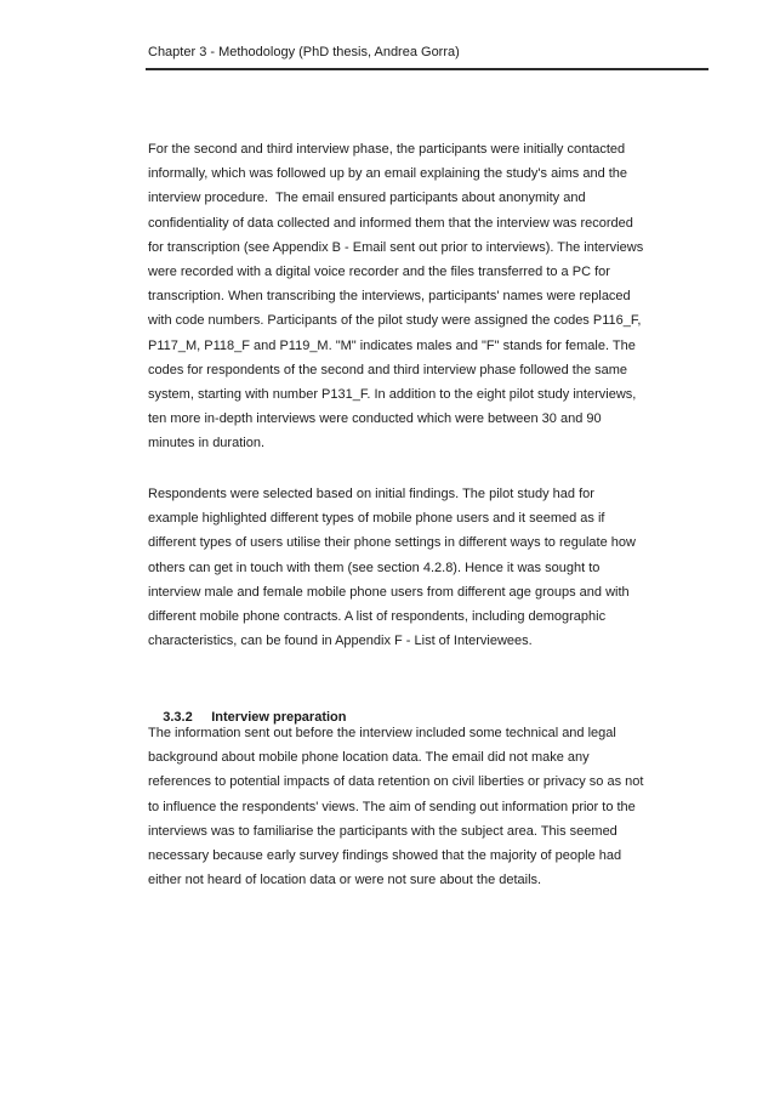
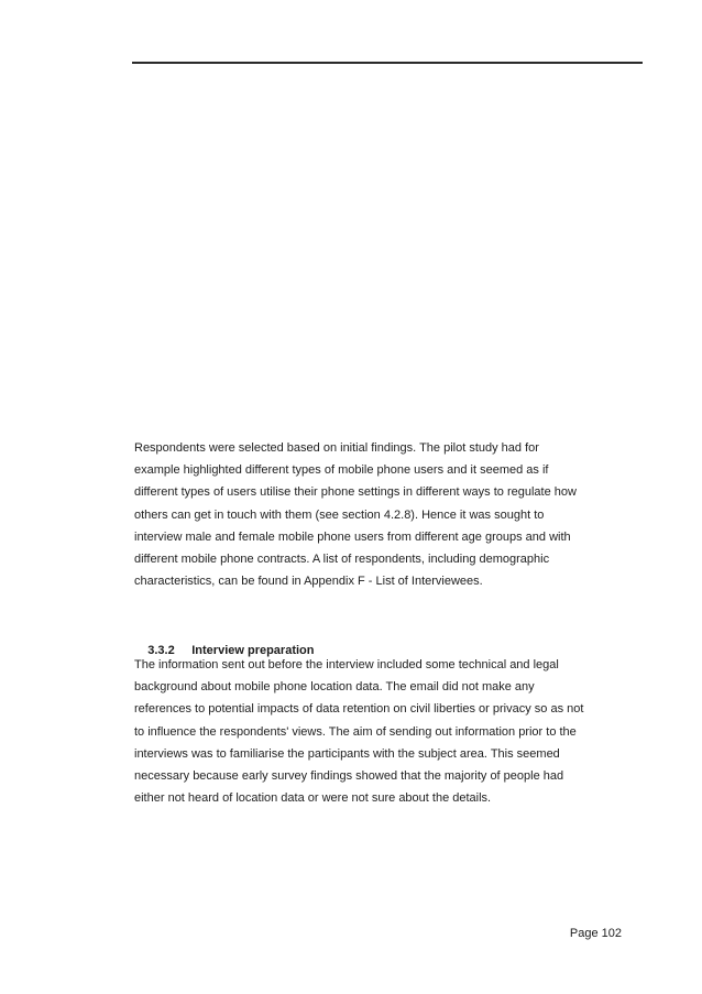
- Chapter 3 - Methodology (PhD thesis, Andrea Gorra)
- For the second and third interview phase, the participants were initially contacted
- informally, which was followed up by an email explaining the study's aims and the
- interview procedure. The email ensured participants about anonymity and
- confidentiality of data collected and informed them that the interview was recorded
- for transcription (see Appendix B - Email sent out prior to interviews). The interviews
- were recorded with a digital voice recorder and the files transferred to a PC for
- transcription. When transcribing the interviews, participants' names were replaced
- with code numbers. Participants of the pilot study were assigned the codes P116_F,
- P117_M, P118_F and P119_M. "M" indicates males and "F" stands for female. The
- codes for respondents of the second and third interview phase followed the same
- system, starting with number P131_F. In addition to the eight pilot study interviews,
- ten more in-depth interviews were conducted which were between 30 and 90
- minutes in duration.
  Respondents were selected based on initial findings. The pilot study had for
  example highlighted different types of mobile phone users and it seemed as if
  different types of users utilise their phone settings in different ways to regulate how
  others can get in touch with them (see section 4.2.8). Hence it was sought to
  interview male and female mobile phone users from different age groups and with
  different mobile phone contracts. A list of respondents, including demographic
  characteristics, can be found in Appendix F - List of Interviewees.
  3.3.2 Interview preparation
  The information sent out before the interview included some technical and legal
  background about mobile phone location data. The email did not make any
  references to potential impacts of data retention on civil liberties or privacy so as not
  to influence the respondents' views. The aim of sending out information prior to the
  interviews was to familiarise the participants with the subject area. This seemed
  necessary because early survey findings showed that the majority of people had
  either not heard of location data or were not sure about the details.
+ Page 102
